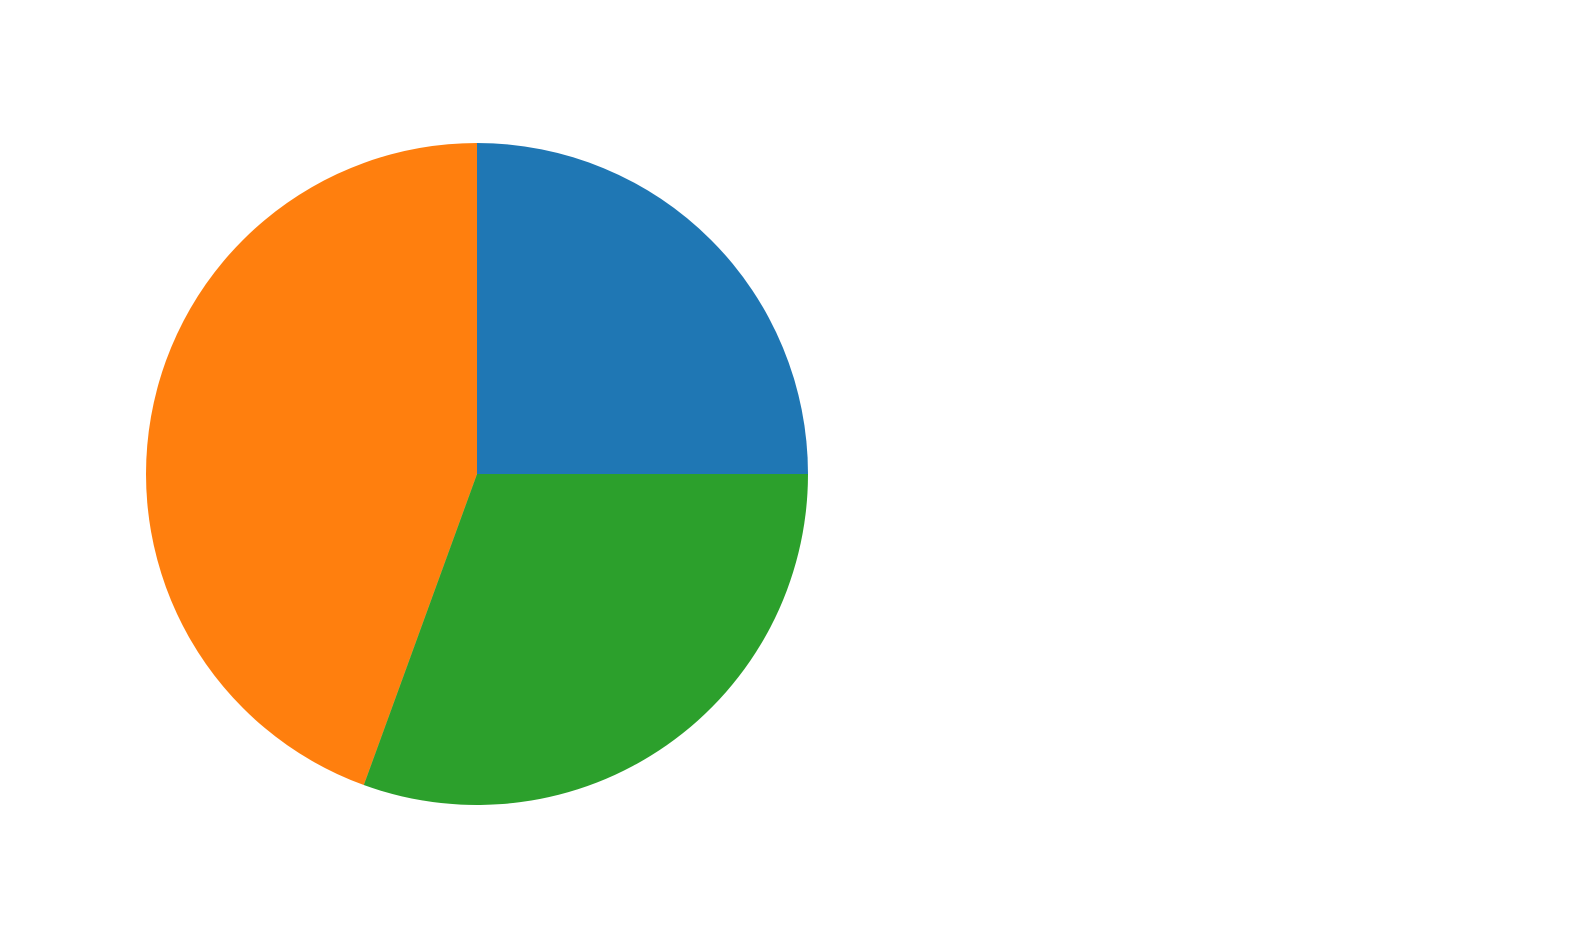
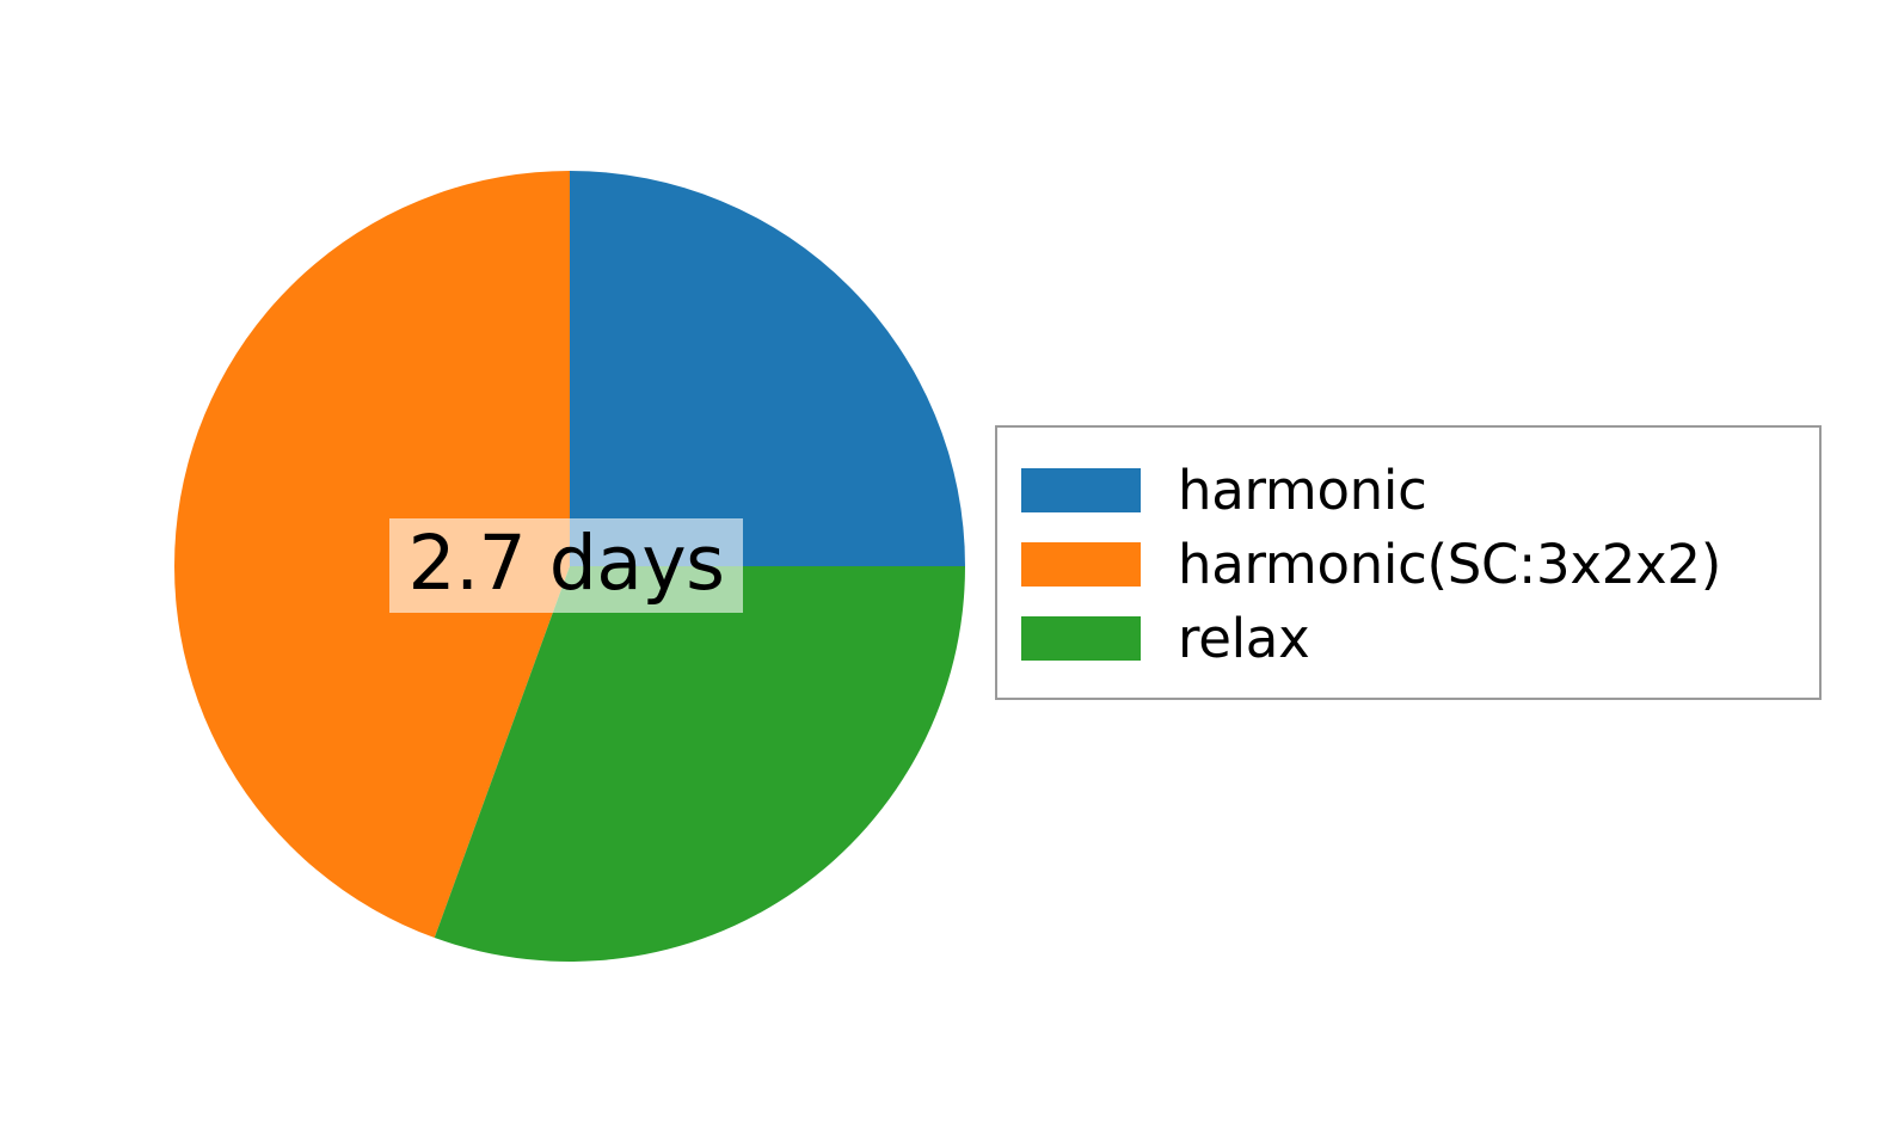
+ 2.7 days
+ harmonic
+ harmonic(SC:3x2x2)
+ relax
